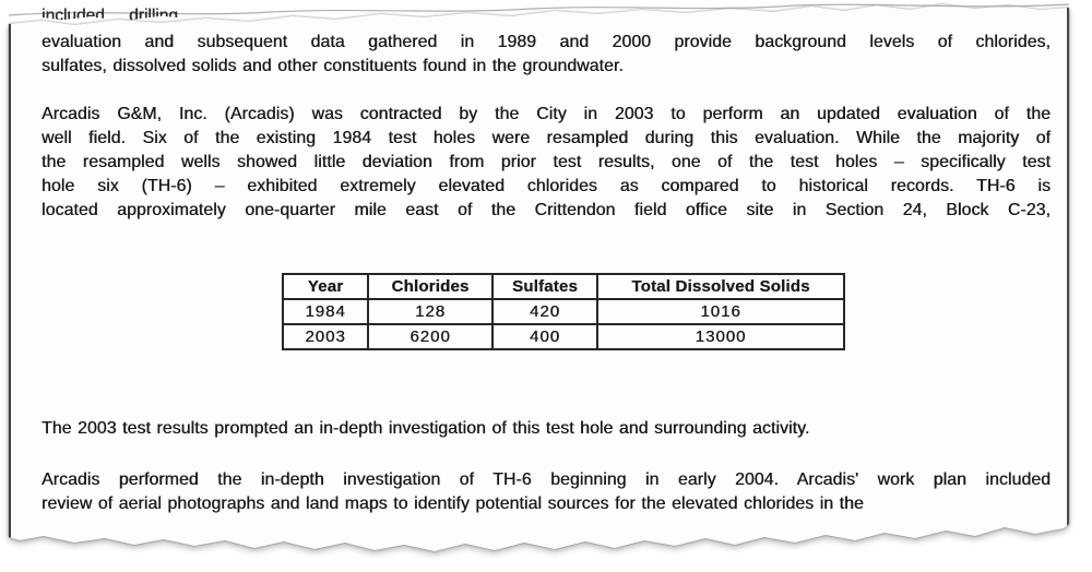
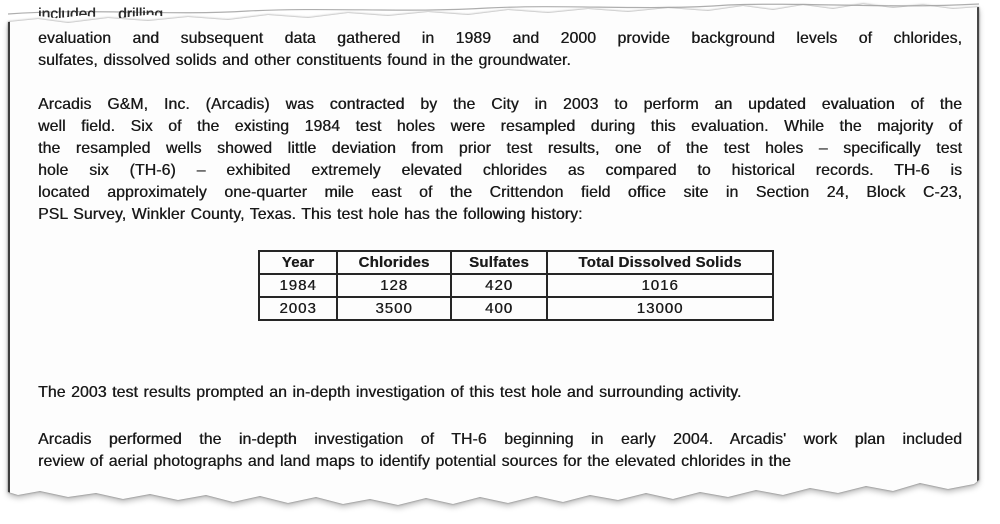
  evaluation and subsequent data gathered in 1989 and 2000 provide background levels of chlorides,
  sulfates, dissolved solids and other constituents found in the groundwater.
  Arcadis G&M, Inc. (Arcadis) was contracted by the City in 2003 to perform an updated evaluation of the
  well field. Six of the existing 1984 test holes were resampled during this evaluation. While the majority of
  the resampled wells showed little deviation from prior test results, one of the test holes – specifically test
  hole six (TH-6) – exhibited extremely elevated chlorides as compared to historical records. TH-6 is
  located approximately one-quarter mile east of the Crittendon field office site in Section 24, Block C-23,
+ PSL Survey, Winkler County, Texas. This test hole has the following history:
  Year	Chlorides	Sulfates	Total Dissolved Solids
  1984	128	420	1016
- 2003	6200	400	13000
+ 2003	3500	400	13000
  The 2003 test results prompted an in-depth investigation of this test hole and surrounding activity.
  Arcadis performed the in-depth investigation of TH-6 beginning in early 2004. Arcadis' work plan included
  review of aerial photographs and land maps to identify potential sources for the elevated chlorides in the
  included drilling
